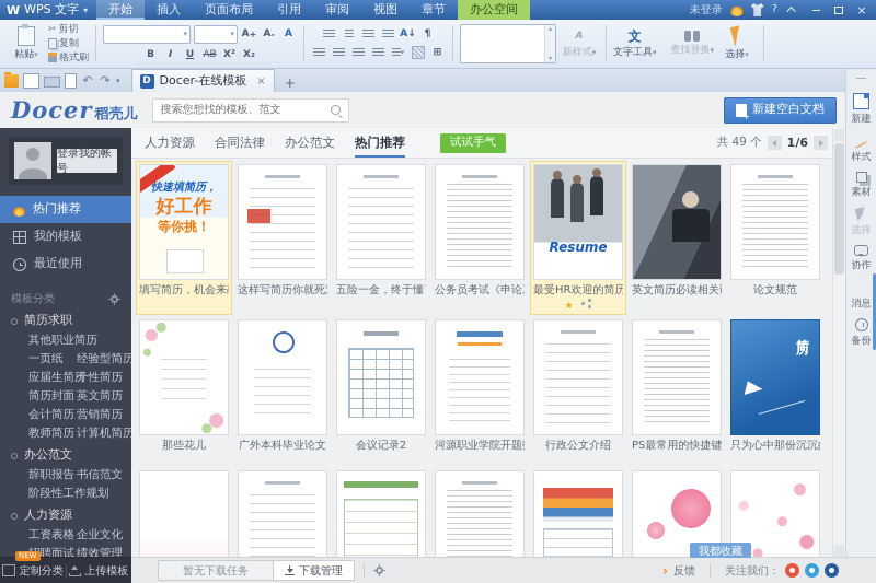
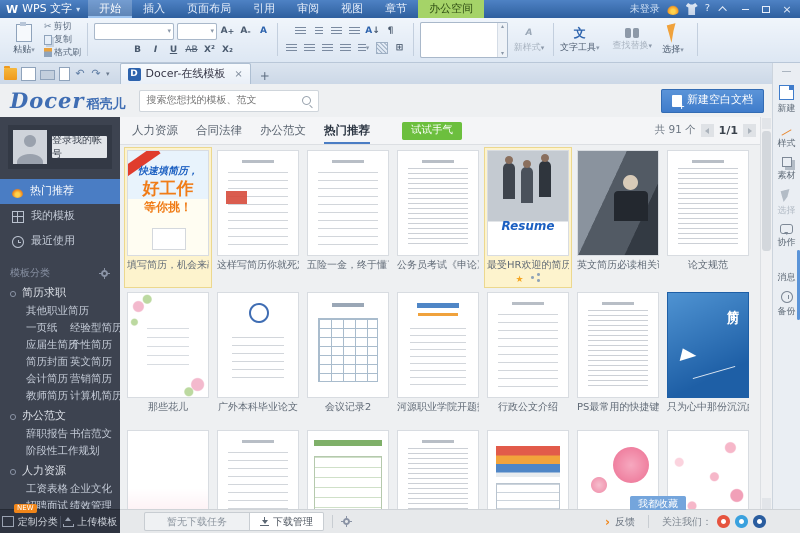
  W
  WPS 文字
  ▾
  开始
  插入
  页面布局
  引用
  审阅
  视图
  章节
  办公空间
  未登录
  ?
  ×
  粘贴▾
  ✂
  剪切
  复制
  格式刷
  ▾
  ▾
  A
  +
  A
  -
  A
  B
  I
  U
  AB
  X²
  X₂
  A
  ↓
  ¶
  ▾
  ⊞
  A
  新样式▾
  文
  文字工具▾
  查找替换▾
  选择▾
  ↶
  ↷
  ▾
  D
  Docer-在线模板
  ×
  +
  Docer
  稻壳儿
  搜索您想找的模板、范文
  新建空白文档
  新建
  样式
  素材
  选择
  协作
  消息
  备份
  登录我的帐号
  热门推荐
  我的模板
  最近使用
  模板分类
  简历求职
  其他职业简历
  一页纸
  经验型简历
  应届生简
  个性简历
  简历封面
  英文简历
  会计简历
  营销简历
  教师简历
  计算机简历
  办公范文
  辞职报告
  书信范文
  阶段性工作规划
  人力资源
  工资表格
  企业文化
  聘面试
  绩效管理
  NEW
  定制分类
  上传模板
  人力资源
  合同法律
  办公范文
  热门推荐
  试试手气
- 共 49 个
+ 共 91 个
- 1/6
+ 1/1
  快速填简历，
  好工作
  等你挑！
  填写简历，机会来
  这样写简历你就死
  五险一金，终于懂
  公务员考试《申论
  Resume
  最受HR欢迎的简历
  ★
  英文简历必读相关
  论文规范
  那些花儿
  广外本科毕业论文
  会议记录2
  河源职业学院开题
  行政公文介绍
  PS最常用的快捷键
  只为心中那份沉沉
  我都收藏
  暂无下载任务
  下载管理
  ›
  反馈
  关注我们：
